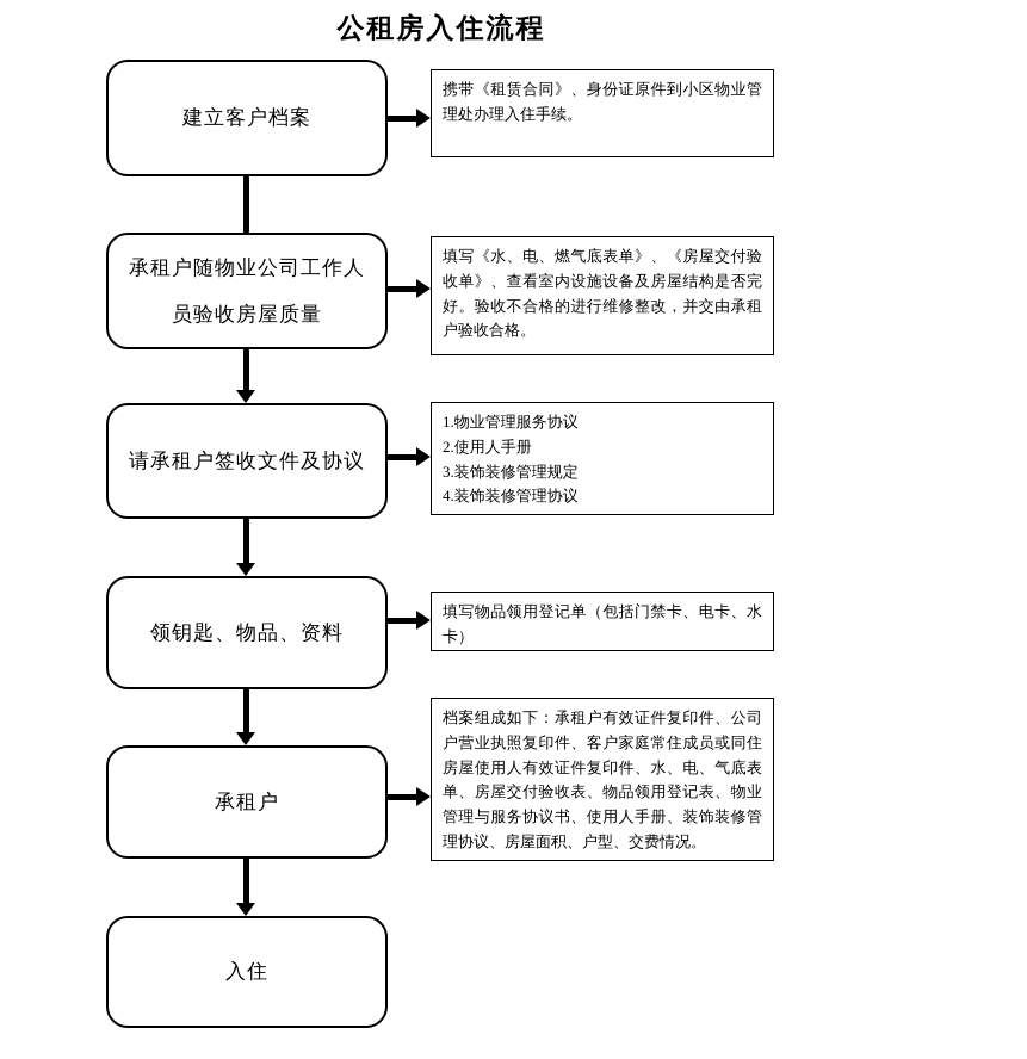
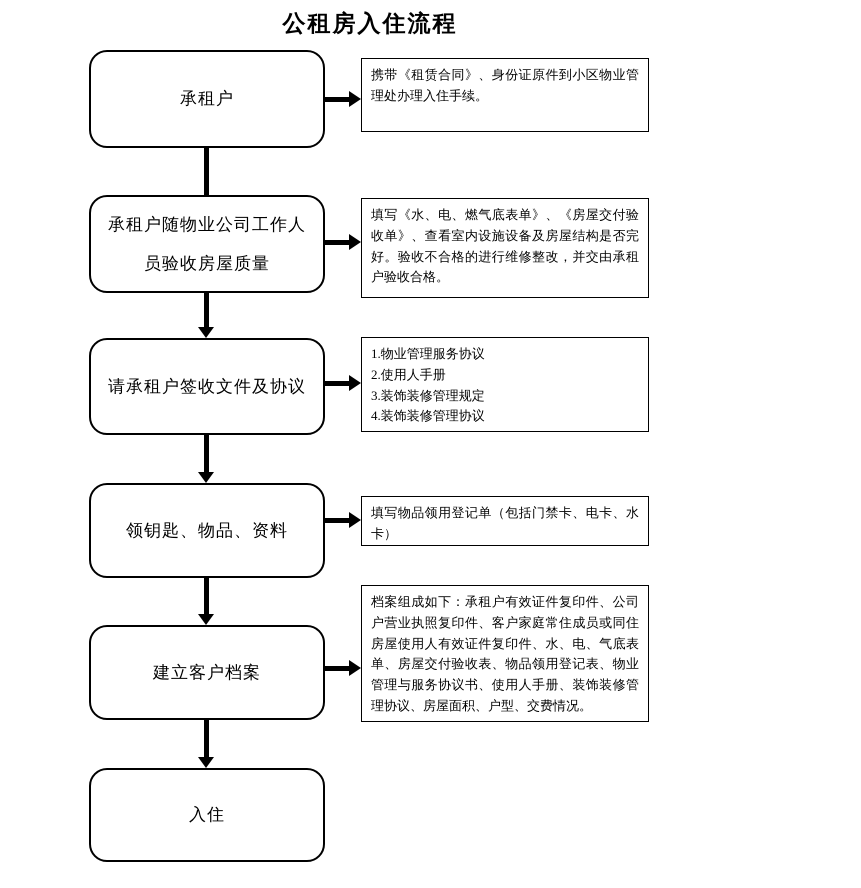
  公租房入住流程
- 建立客户档案
+ 承租户
  承租户随物业公司工作人
  员验收房屋质量
  请承租户签收文件及协议
  领钥匙、物品、资料
- 承租户
+ 建立客户档案
  入住
  携带《租赁合同》、身份证原件到小区物业管理处办理入住手续。
  填写《水、电、燃气底表单》、《房屋交付验收单》、查看室内设施设备及房屋结构是否完好。验收不合格的进行维修整改，并交由承租户验收合格。
  1.物业管理服务协议
  2.使用人手册
  3.装饰装修管理规定
  4.装饰装修管理协议
  填写物品领用登记单（包括门禁卡、电卡、水卡）
  档案组成如下：承租户有效证件复印件、公司户营业执照复印件、客户家庭常住成员或同住房屋使用人有效证件复印件、水、电、气底表单、房屋交付验收表、物品领用登记表、物业管理与服务协议书、使用人手册、装饰装修管理协议、房屋面积、户型、交费情况。
